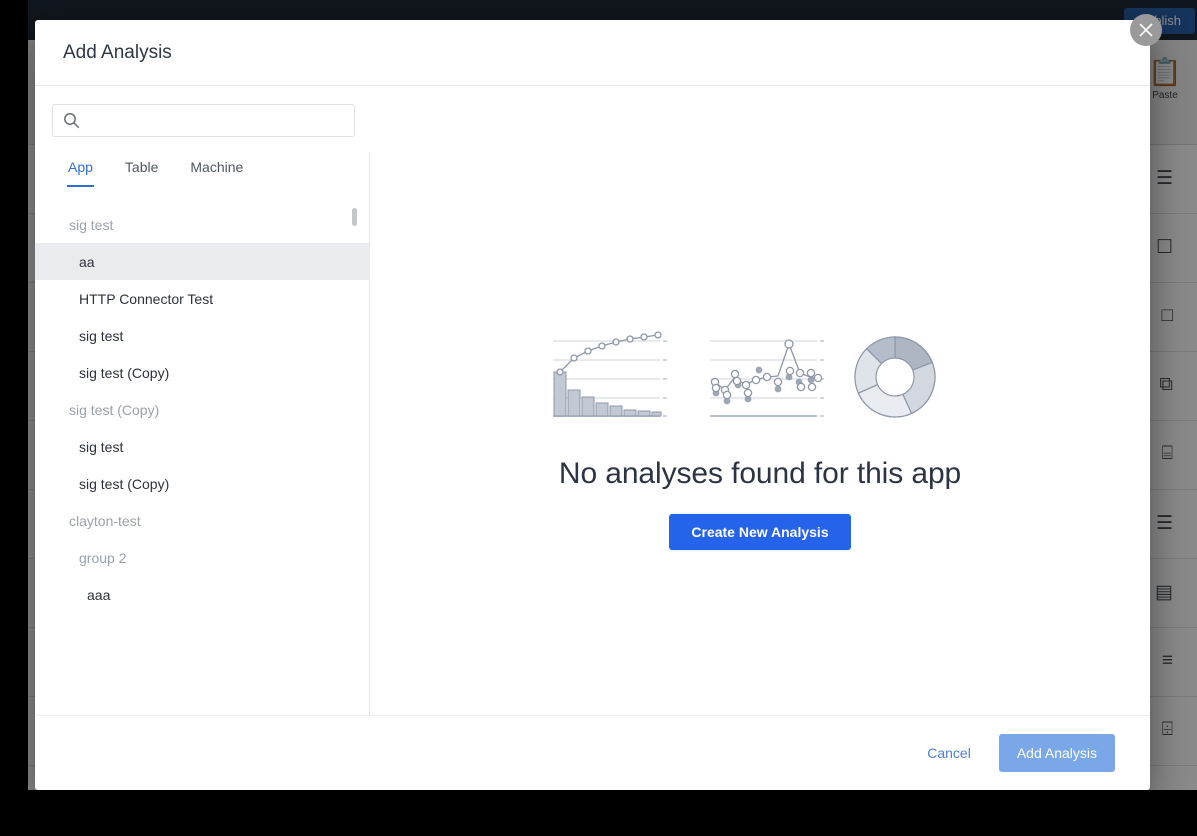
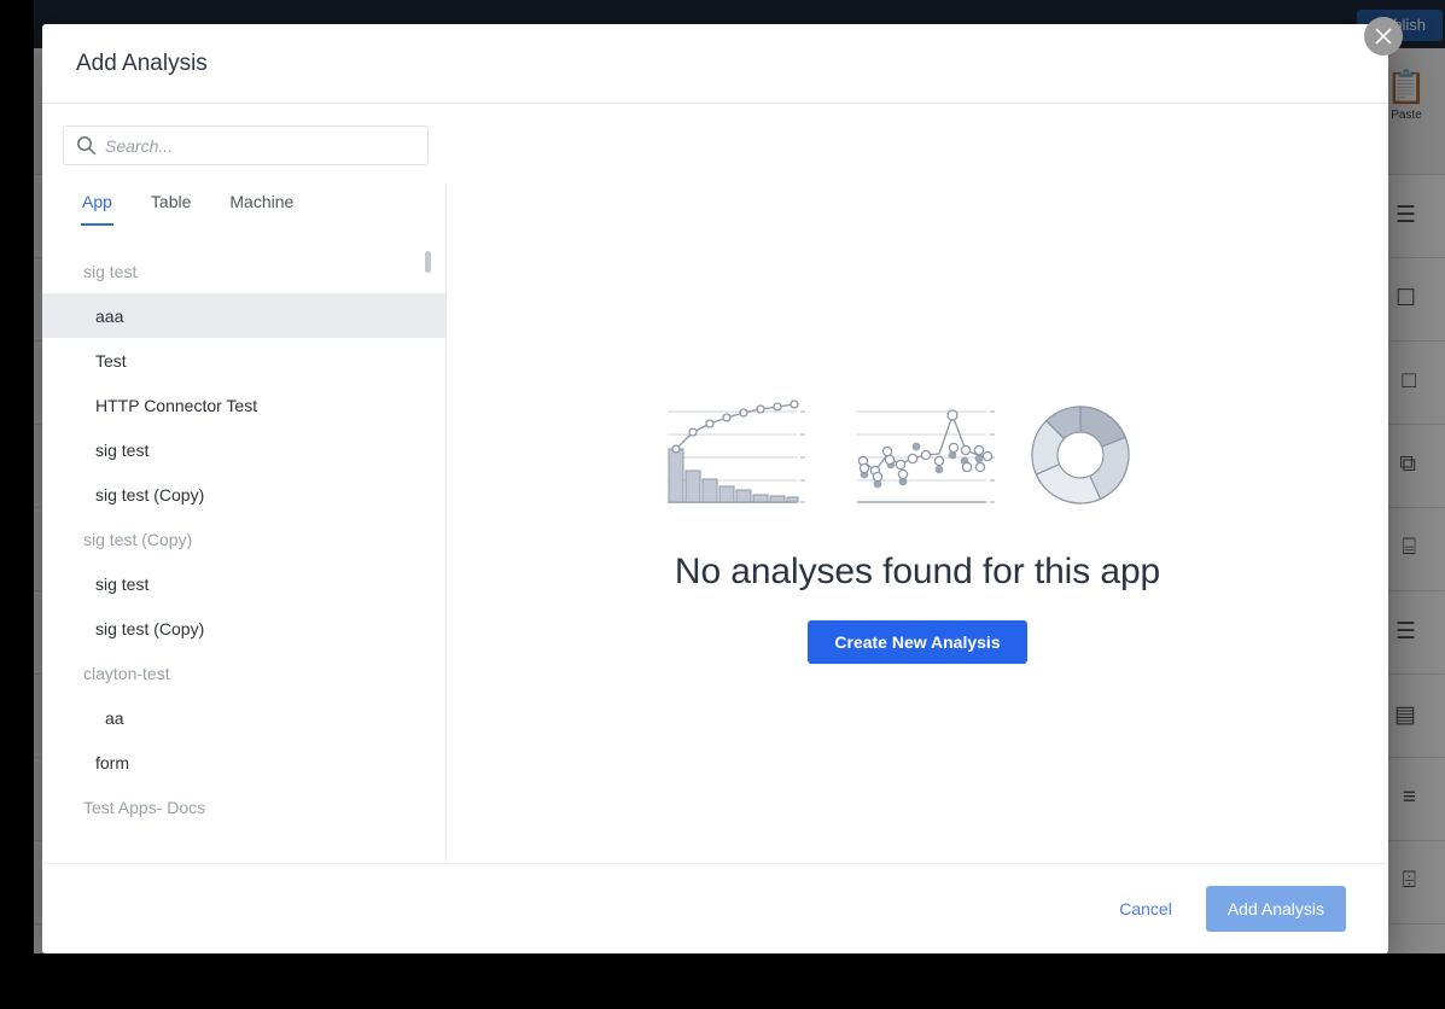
  📋
  Paste
  ☰
  ☐
  □
  ⧉
  ⌸
  ☰
  ▤
  ≡
  ⌹
  Add Analysis
+ Search...
  App
  Table
  Machine
  sig test
- aa
+ aaa
+ Test
  HTTP Connector Test
  sig test
  sig test (Copy)
  sig test (Copy)
  sig test
  sig test (Copy)
  clayton-test
- group 2
- aaa
+ aa
+ form
+ Test Apps- Docs
  No analyses found for this app
  Create New Analysis
  Cancel
  Add Analysis
